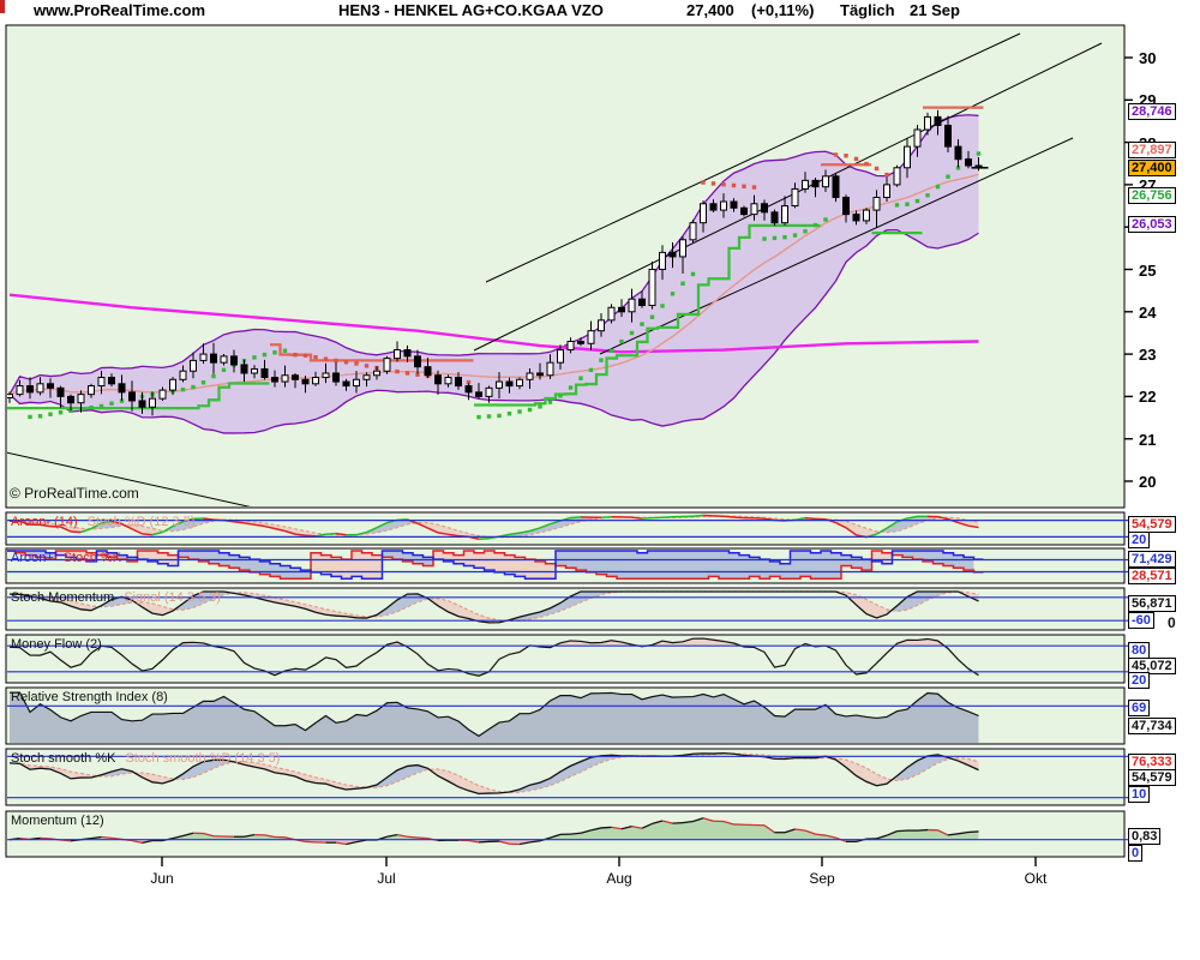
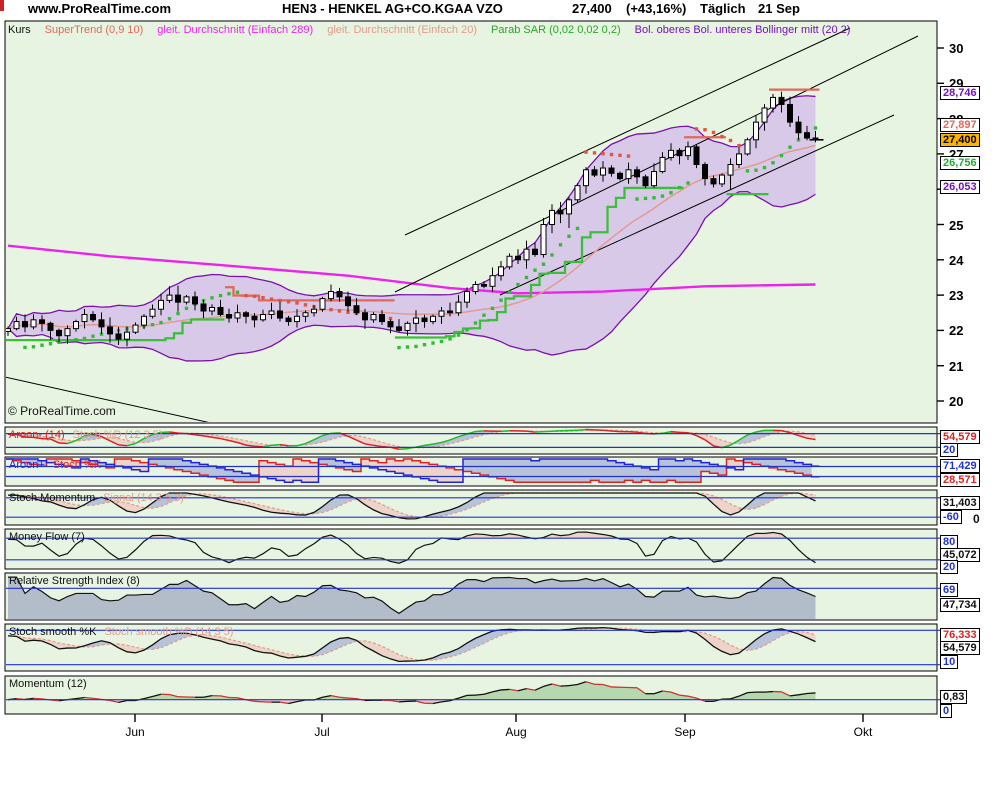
  www.ProRealTime.com
  HEN3 - HENKEL AG+CO.KGAA VZO
  27,400
- (+0,11%)
+ (+43,16%)
  Täglich
  21 Sep
+ Kurs
+ SuperTrend (0,9 10)
+ gleit. Durchschnitt (Einfach 289)
+ gleit. Durchschnitt (Einfach 20)
+ Parab SAR (0,02 0,02 0,2)
+ Bol. oberes Bol. unteres Bollinger mitt (20 2)
  © ProRealTime.com
  30
  29
  27
  25
  24
  23
  22
  21
  20
  28,746
  27,897
  27,400
  26,756
  26,053
  Aroon- (14)
  Stoch %D (12 3 5)
  20
  54,579
  Aroon+
  Stoch %K
  28,571
  71,429
  Stoch Momentum
  Signal (14 3 5 3)
- 56,871
+ 31,403
  -60
  0
- Money Flow (2)
+ Money Flow (7)
  80
  45,072
  20
  Relative Strength Index (8)
  69
  47,734
  Stoch smooth %K
  Stoch smooth %D (14 3 5)
  76,333
  54,579
  10
  Momentum (12)
  0,83
  0
  Jun
  Jul
  Aug
  Sep
  Okt
